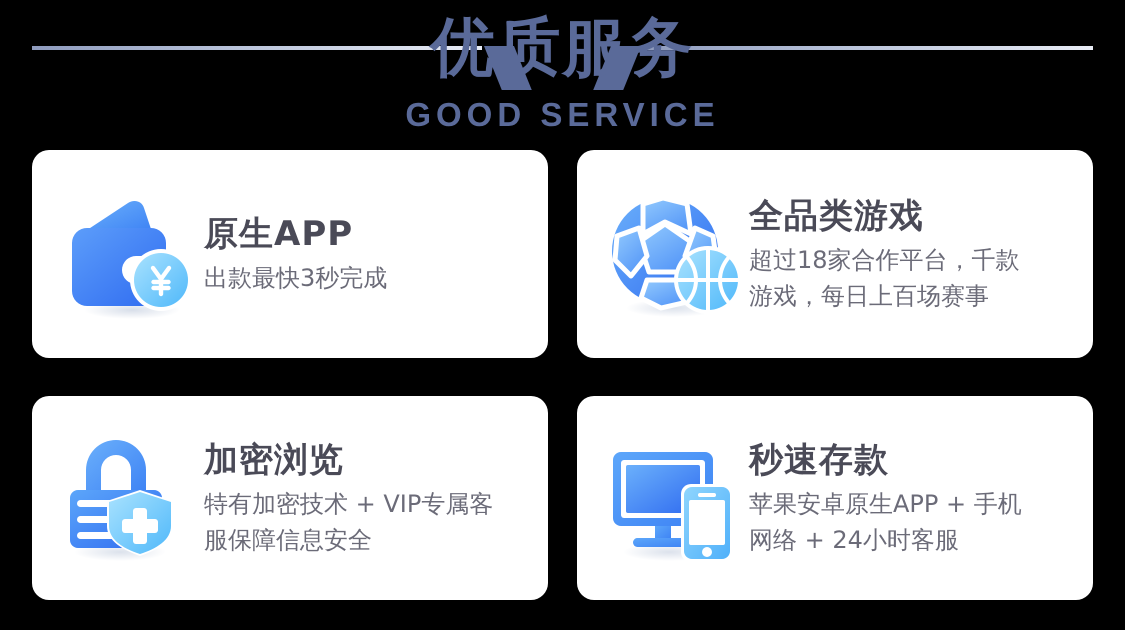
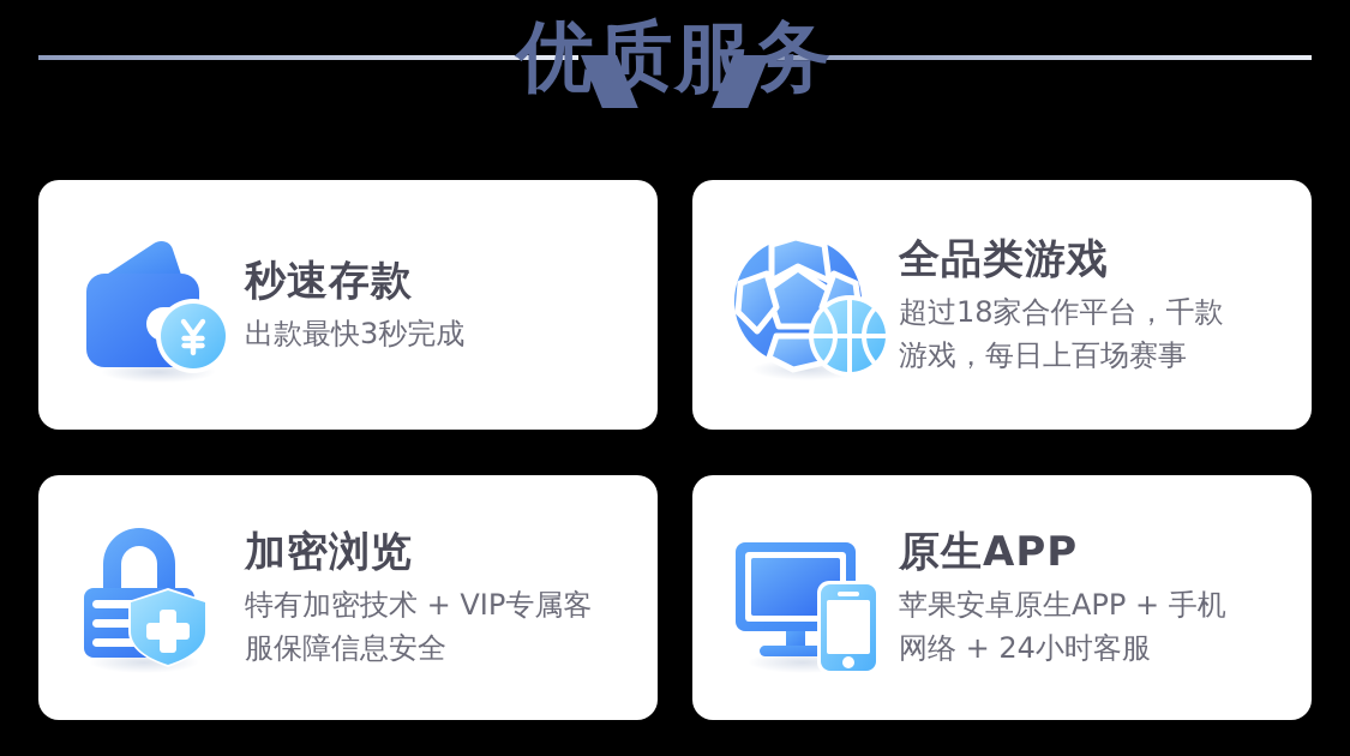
  优质服务
- GOOD SERVICE
- 原生APP
+ 秒速存款
  出款最快3秒完成
  全品类游戏
  超过18家合作平台，千款
  游戏，每日上百场赛事
  加密浏览
  特有加密技术 + VIP专属客
  服保障信息安全
- 秒速存款
+ 原生APP
  苹果安卓原生APP + 手机
  网络 + 24小时客服
